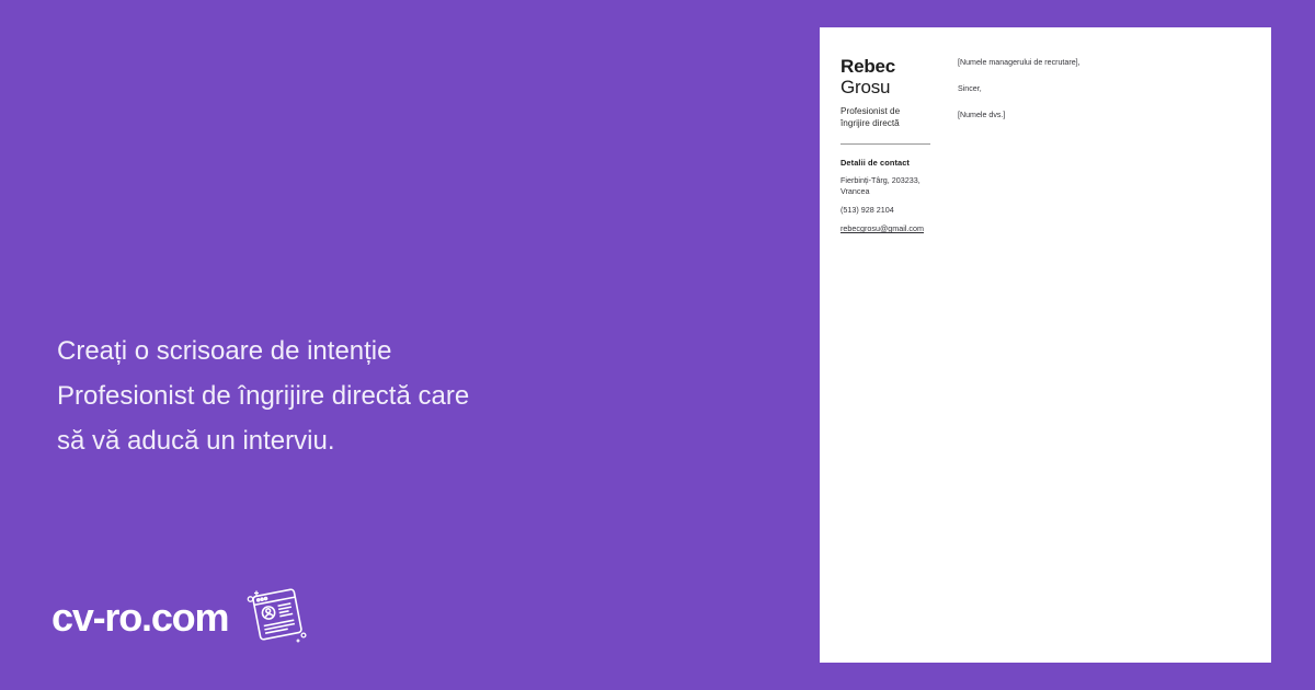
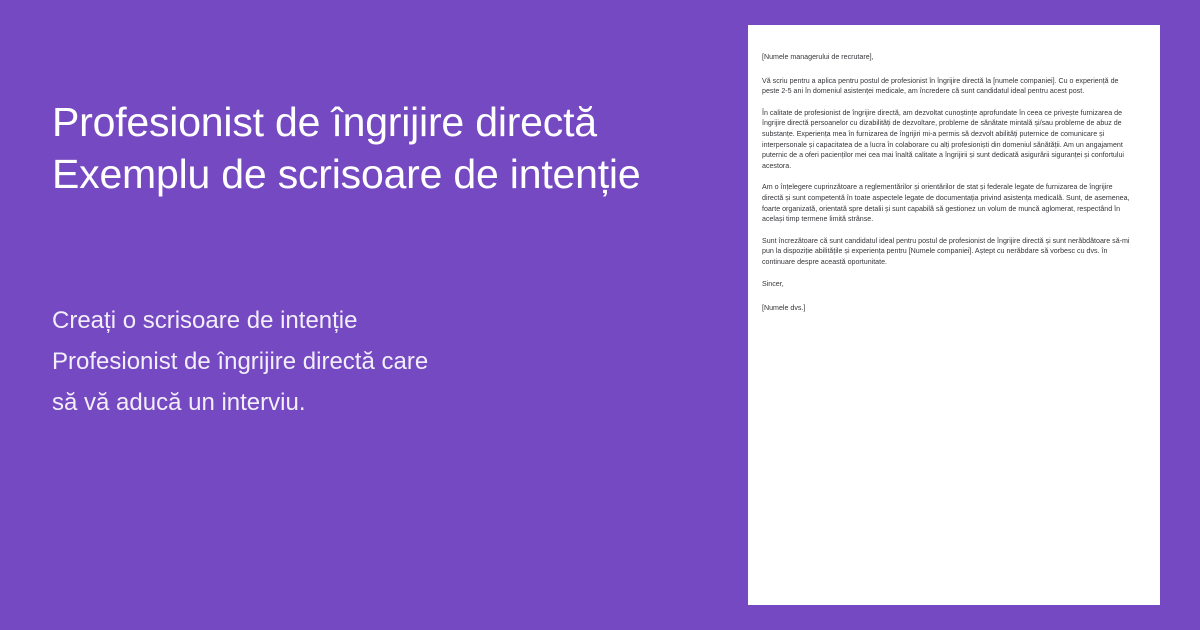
+ Profesionist de îngrijire directă
+ Exemplu de scrisoare de intenție
  Creați o scrisoare de intenție
  Profesionist de îngrijire directă care
  să vă aducă un interviu.
- cv-ro.com
- Rebec
- Grosu
- Profesionist de
- îngrijire directă
- Detalii de contact
- Fierbinți-Târg, 203233,
- Vrancea
- (513) 928 2104
- rebecgrosu@gmail.com
  [Numele managerului de recrutare],
+ Vă scriu pentru a aplica pentru postul de profesionist în îngrijire directă la [numele companiei]. Cu o experiență de peste 2-5 ani în domeniul asistenței medicale, am încredere că sunt candidatul ideal pentru acest post.
+ În calitate de profesionist de îngrijire directă, am dezvoltat cunoștințe aprofundate în ceea ce privește furnizarea de îngrijire directă persoanelor cu dizabilități de dezvoltare, probleme de sănătate mintală și/sau probleme de abuz de substanțe. Experiența mea în furnizarea de îngrijiri mi-a permis să dezvolt abilități puternice de comunicare și interpersonale și capacitatea de a lucra în colaborare cu alți profesioniști din domeniul sănătății. Am un angajament puternic de a oferi pacienților mei cea mai înaltă calitate a îngrijirii și sunt dedicată asigurării siguranței și confortului acestora.
+ Am o înțelegere cuprinzătoare a reglementărilor și orientărilor de stat și federale legate de furnizarea de îngrijire directă și sunt competentă în toate aspectele legate de documentația privind asistența medicală. Sunt, de asemenea, foarte organizată, orientată spre detalii și sunt capabilă să gestionez un volum de muncă aglomerat, respectând în același timp termene limită strânse.
+ Sunt încrezătoare că sunt candidatul ideal pentru postul de profesionist de îngrijire directă și sunt nerăbdătoare să-mi pun la dispoziție abilitățile și experiența pentru [Numele companiei]. Aștept cu nerăbdare să vorbesc cu dvs. în continuare despre această oportunitate.
  Sincer,
  [Numele dvs.]
